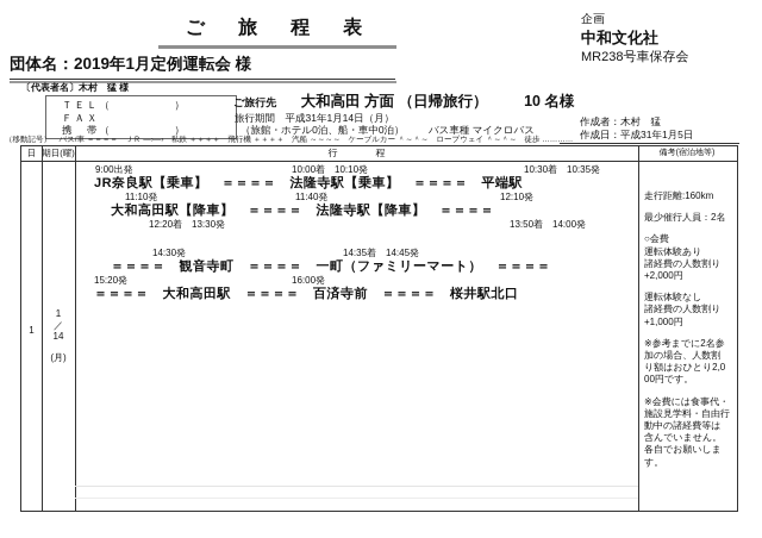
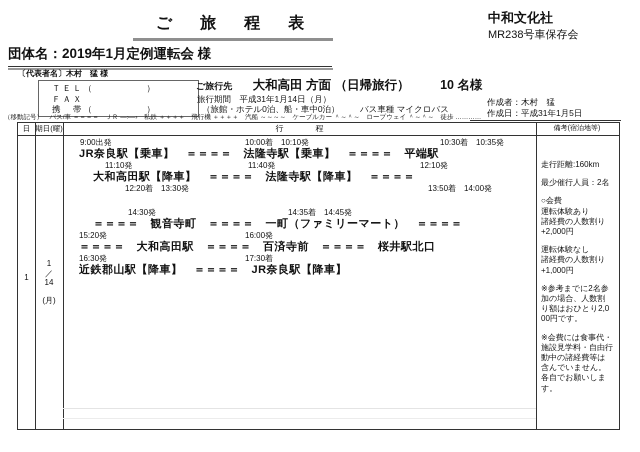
  ご 旅 程 表
- 企画
  中和文化社
  MR238号車保存会
  団体名：2019年1月定例運転会 様
  〔代表者名〕木村 猛 様
  ＴＥＬ（ ）
  ＦＡＸ
  携 帯（ ）
  ご旅行先 大和高田 方面 （日帰旅行） 10 名様
  旅行期間 平成31年1月14日（月）
  （旅館・ホテル0泊、船・車中0泊） バス車種 マイクロバス
  作成者：木村 猛
  作成日：平成31年1月5日
  日
  期日(曜)
  行 程
  1
  1
  ／
  14
  (月)
  9:00出発
  10:00着 10:10発
  10:30着 10:35発
  JR奈良駅【乗車】 ＝＝＝＝ 法隆寺駅【乗車】 ＝＝＝＝ 平端駅
  11:10発
  11:40発
  12:10発
  大和高田駅【降車】 ＝＝＝＝ 法隆寺駅【降車】 ＝＝＝＝
  12:20着 13:30発
  13:50着 14:00発
  14:30発
  14:35着 14:45発
  ＝＝＝＝ 観音寺町 ＝＝＝＝ 一町（ファミリーマート） ＝＝＝＝
  15:20発
  16:00発
  ＝＝＝＝ 大和高田駅 ＝＝＝＝ 百済寺前 ＝＝＝＝ 桜井駅北口
+ 16:30発
+ 17:30着
+ 近鉄郡山駅【降車】 ＝＝＝＝ JR奈良駅【降車】
  走行距離:160km
  最少催行人員：2名
  ○会費
  運転体験あり
  諸経費の人数割り
  +2,000円
  運転体験なし
  諸経費の人数割り
  +1,000円
  ※参考までに2名参加の場合、人数割り額はおひとり2,000円です。
  ※会費には食事代・施設見学料・自由行動中の諸経費等は含んでいません。各自でお願いします。
